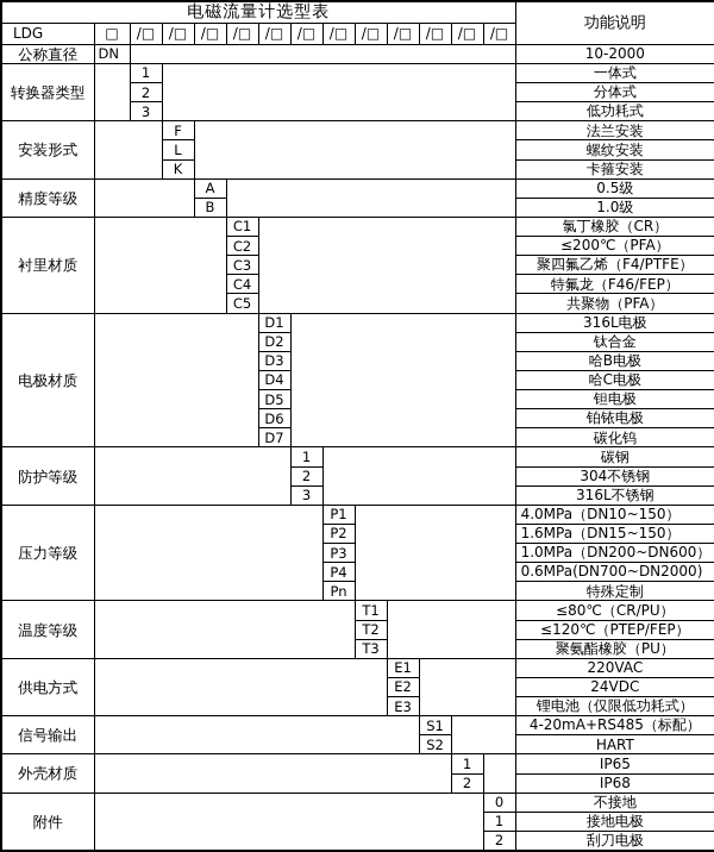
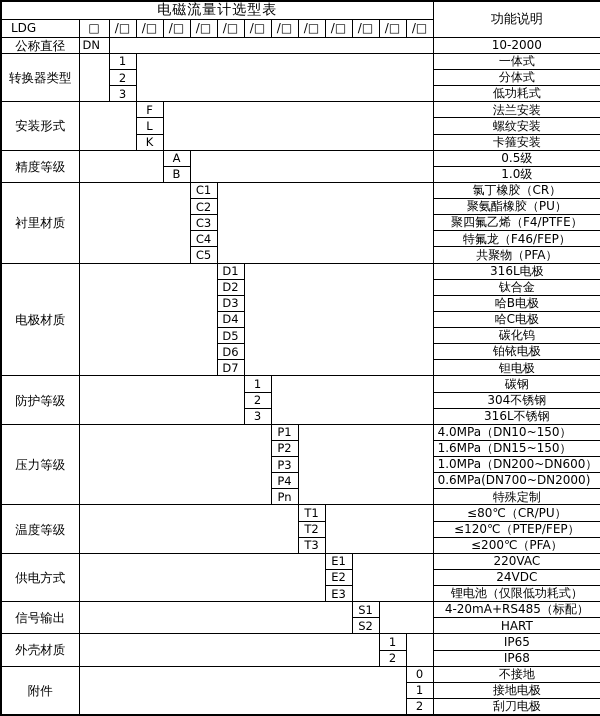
  电磁流量计选型表	功能说明
  LDG	□	/□	/□	/□	/□	/□	/□	/□	/□	/□	/□	/□	/□
  公称直径	DN		10-2000
  转换器类型		1		一体式
  2	分体式
  3	低功耗式
  安装形式		F		法兰安装
  L	螺纹安装
  K	卡箍安装
  精度等级		A		0.5级
  B	1.0级
  衬里材质		C1		氯丁橡胶（CR）
- C2	≤200℃（PFA）
+ C2	聚氨酯橡胶（PU）
  C3	聚四氟乙烯（F4/PTFE）
  C4	特氟龙（F46/FEP）
  C5	共聚物（PFA）
  电极材质		D1		316L电极
  D2	钛合金
  D3	哈B电极
  D4	哈C电极
- D5	钽电极
+ D5	碳化钨
  D6	铂铱电极
- D7	碳化钨
+ D7	钽电极
  防护等级		1		碳钢
  2	304不锈钢
  3	316L不锈钢
  压力等级		P1		4.0MPa（DN10~150）
  P2	1.6MPa（DN15~150）
  P3	1.0MPa（DN200~DN600）
  P4	0.6MPa(DN700~DN2000)
  Pn	特殊定制
  温度等级		T1		≤80℃（CR/PU）
  T2	≤120℃（PTEP/FEP）
- T3	聚氨酯橡胶（PU）
+ T3	≤200℃（PFA）
  供电方式		E1		220VAC
  E2	24VDC
  E3	锂电池（仅限低功耗式）
  信号输出		S1		4-20mA+RS485（标配）
  S2	HART
  外壳材质		1		IP65
  2	IP68
  附件		0	不接地
  1	接地电极
  2	刮刀电极
